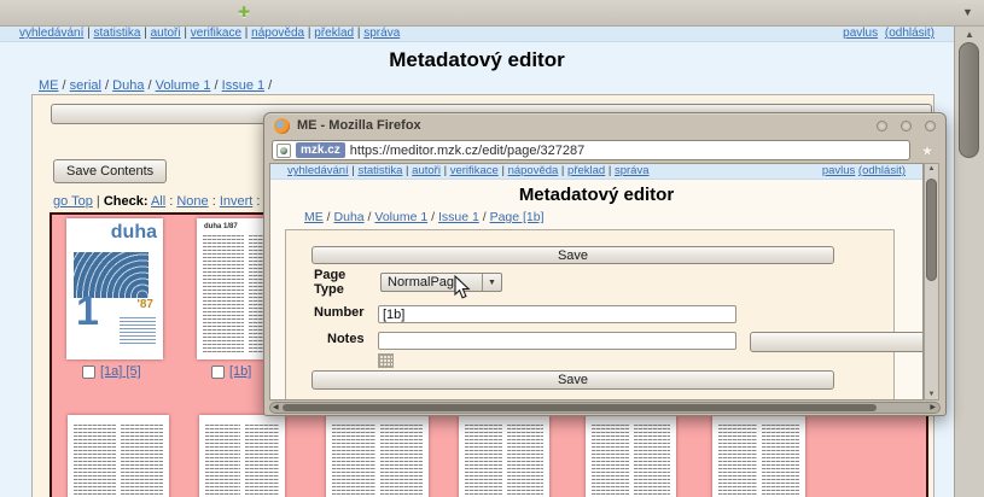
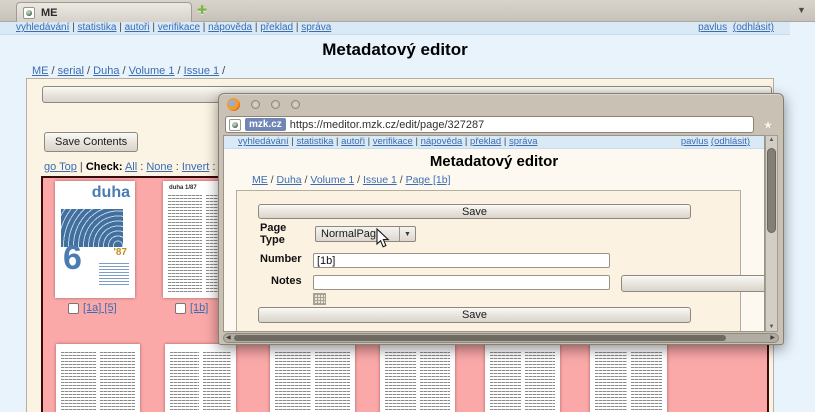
+ ME
  ✚
  ▼
  vyhledávání | statistika | autoři | verifikace | nápověda | překlad | správa
  pavlus (odhlásit)
  Metadatový editor
  ME / serial / Duha / Volume 1 / Issue 1 /
  Save Contents
  go Top | Check: All : None : Invert :
  duha
- 1
+ 6
  '87
  [1a] [5]
  [1b]
- ▲
- ME - Mozilla Firefox
  mzk.cz
  https://meditor.mzk.cz/edit/page/327287
  ★
  vyhledávání | statistika | autoři | verifikace | nápověda | překlad | správa
  pavlus (odhlásit)
  Metadatový editor
  ME / Duha / Volume 1 / Issue 1 / Page [1b]
  Save
  Page Type
  NormalPag
  Number
  [1b]
  Notes
  Save
